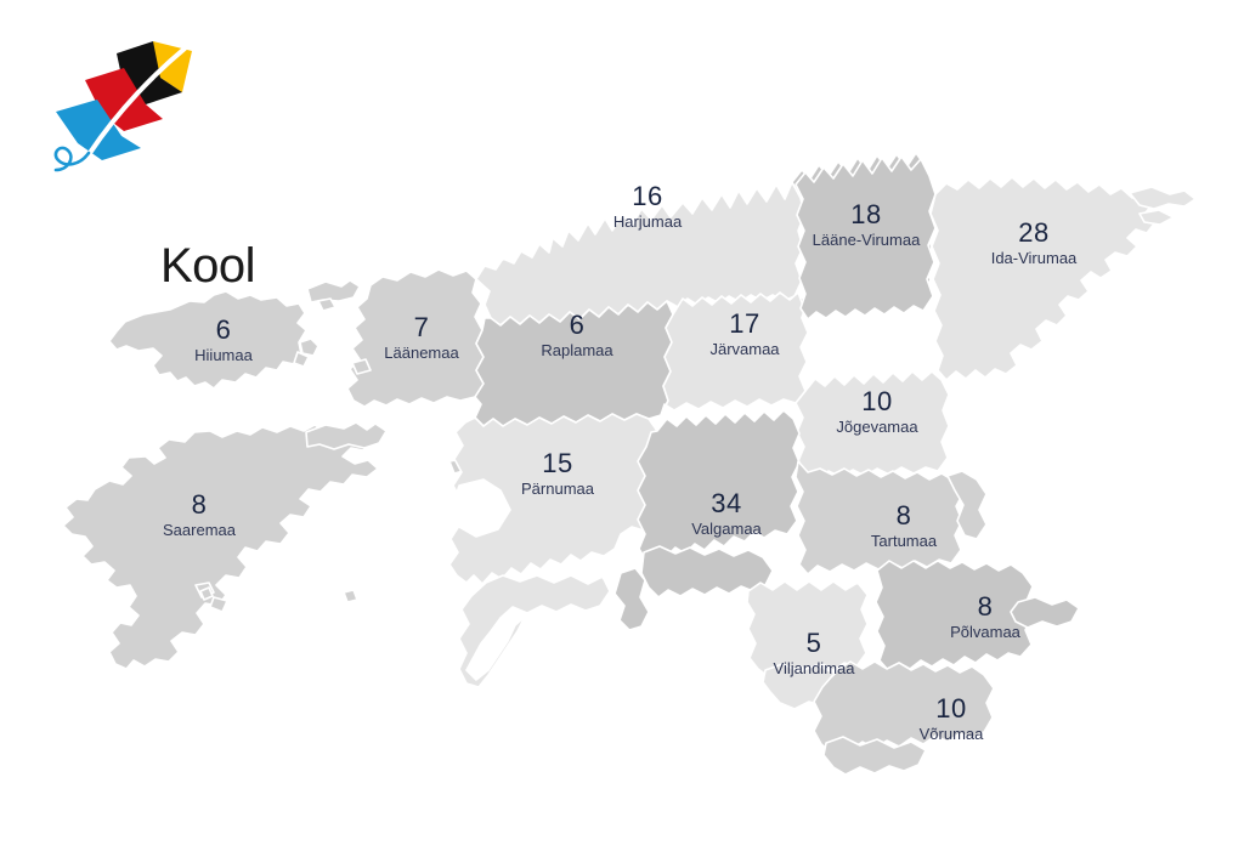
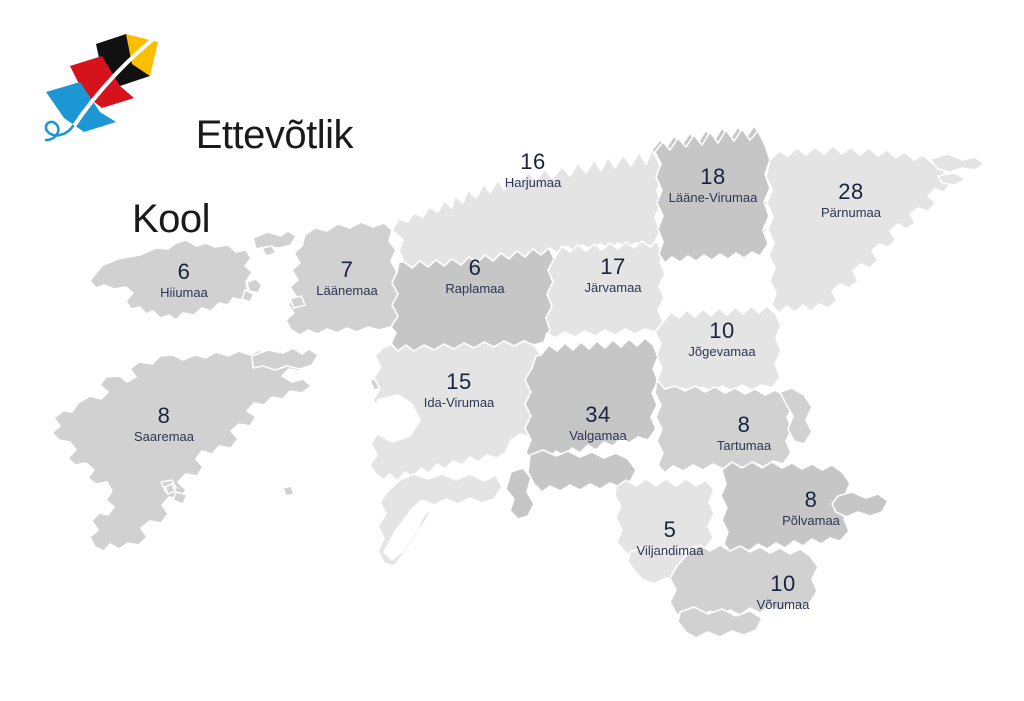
  16
  Harjumaa
  18
  Lääne-Virumaa
  28
- Ida-Virumaa
+ Pärnumaa
  6
  Hiiumaa
  7
  Läänemaa
  6
  Raplamaa
  17
  Järvamaa
  10
  Jõgevamaa
  15
- Pärnumaa
+ Ida-Virumaa
  8
  Saaremaa
  34
  Valgamaa
  8
  Tartumaa
  8
  Põlvamaa
  5
  Viljandimaa
  10
  Võrumaa
+ Ettevõtlik
  Kool
